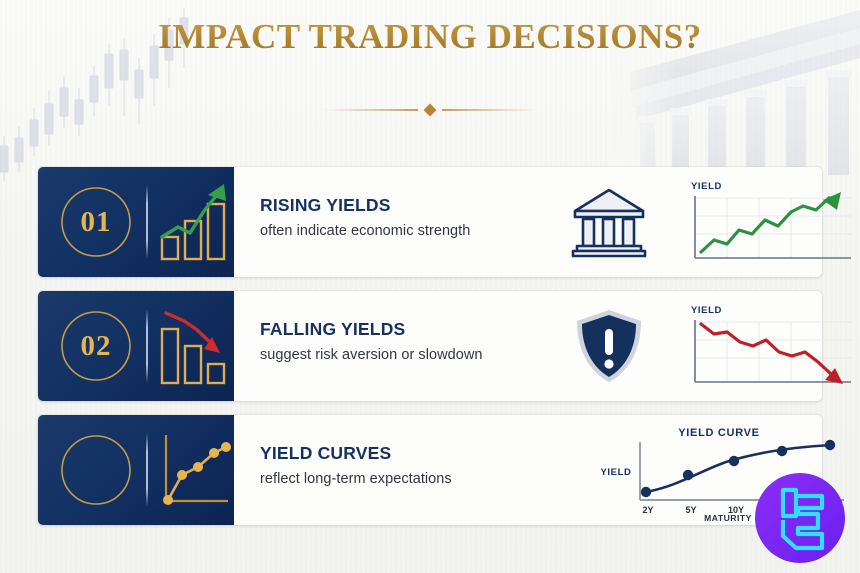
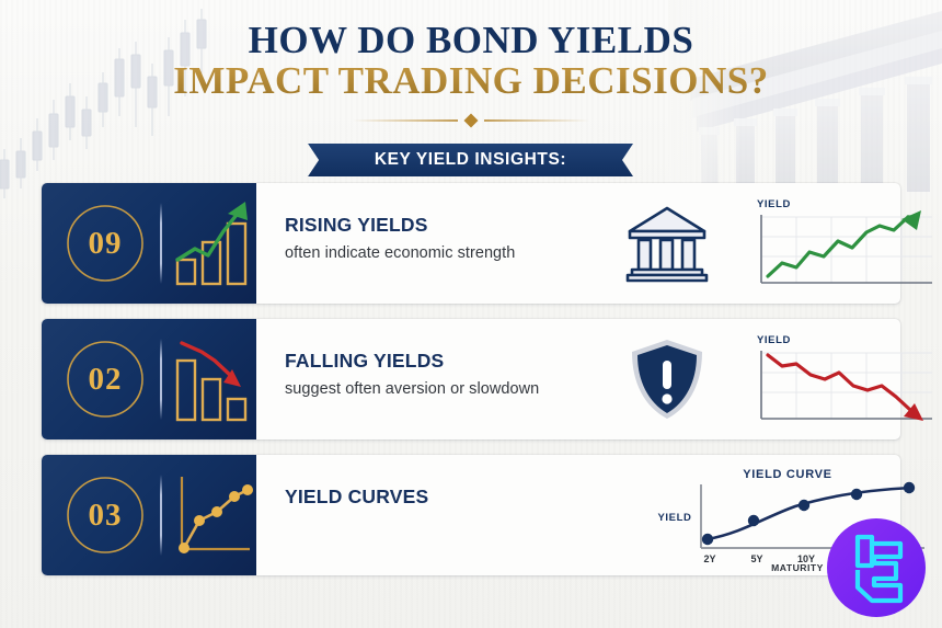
+ HOW DO BOND YIELDS
  IMPACT TRADING DECISIONS?
+ KEY YIELD INSIGHTS:
- 01
+ 09
  RISING YIELDS
  often indicate economic strength
  YIELD
  02
  FALLING YIELDS
- suggest risk aversion or slowdown
+ suggest often aversion or slowdown
  YIELD
+ 03
  YIELD CURVES
- reflect long-term expectations
  YIELD CURVE
  YIELD
  2Y
  5Y
  10Y
  MATURITY
